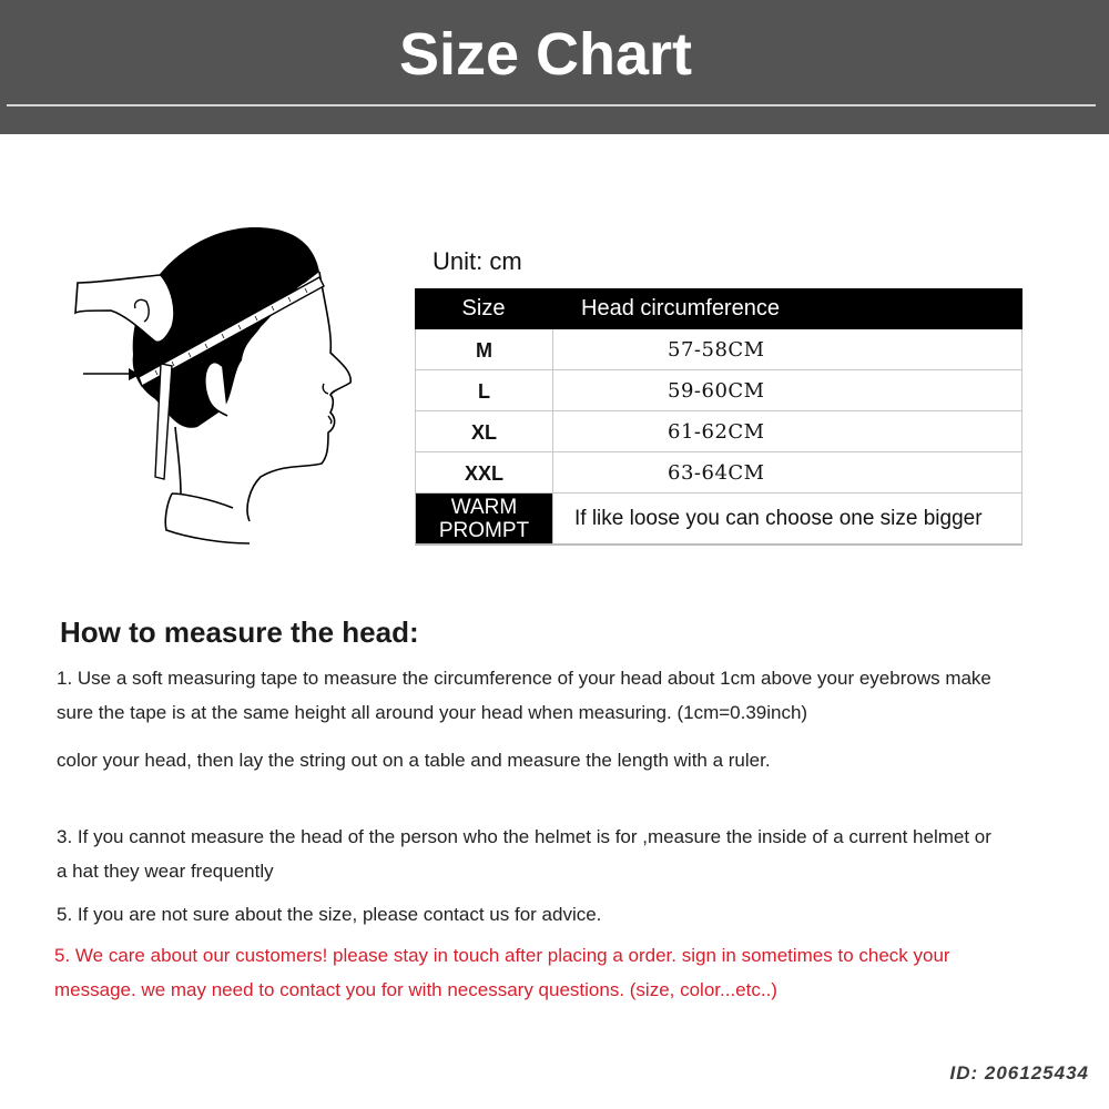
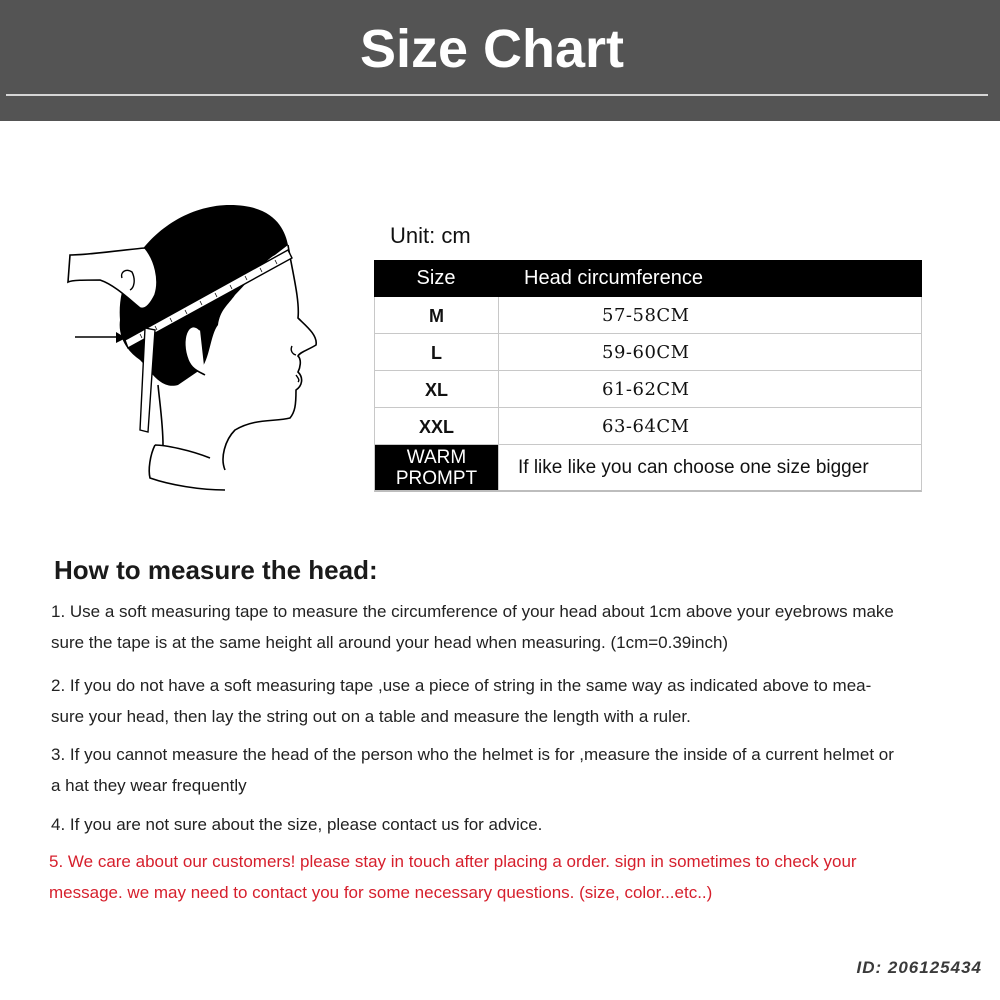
  Size Chart
  Unit: cm
  Size
  Head circumference
  M
  57-58CM
  L
  59-60CM
  XL
  61-62CM
  XXL
  63-64CM
  WARM
  PROMPT
- If like loose you can choose one size bigger
+ If like like you can choose one size bigger
  How to measure the head:
  1. Use a soft measuring tape to measure the circumference of your head about 1cm above your eyebrows make
  sure the tape is at the same height all around your head when measuring. (1cm=0.39inch)
+ 2. If you do not have a soft measuring tape ,use a piece of string in the same way as indicated above to mea-
- color your head, then lay the string out on a table and measure the length with a ruler.
+ sure your head, then lay the string out on a table and measure the length with a ruler.
  3. If you cannot measure the head of the person who the helmet is for ,measure the inside of a current helmet or
  a hat they wear frequently
- 5. If you are not sure about the size, please contact us for advice.
+ 4. If you are not sure about the size, please contact us for advice.
  5. We care about our customers! please stay in touch after placing a order. sign in sometimes to check your
- message. we may need to contact you for with necessary questions. (size, color...etc..)
+ message. we may need to contact you for some necessary questions. (size, color...etc..)
  ID: 206125434
